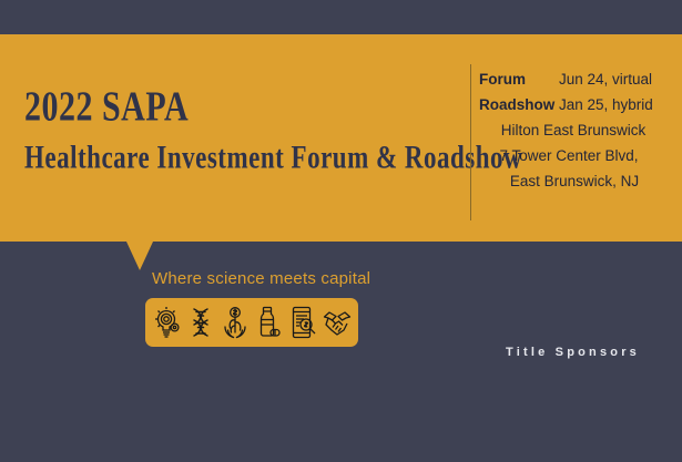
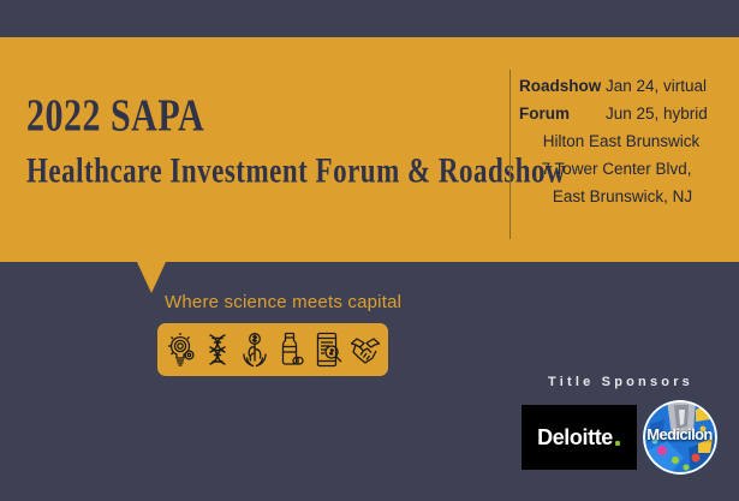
  2022 SAPA
  Healthcare Investment Forum & Road
- Forum
+ Roadshow
- Jun 24, virtual
+ Jan 24, virtual
- Roadshow
+ Forum
- Jan 25, hybrid
+ Jun 25, hybrid
  Hilton East Brunswick
  7 Tower Center Blvd,
  East Brunswick, NJ
  Where science meets capital
  Title Sponsors
+ Deloitte
+ Medicilon
